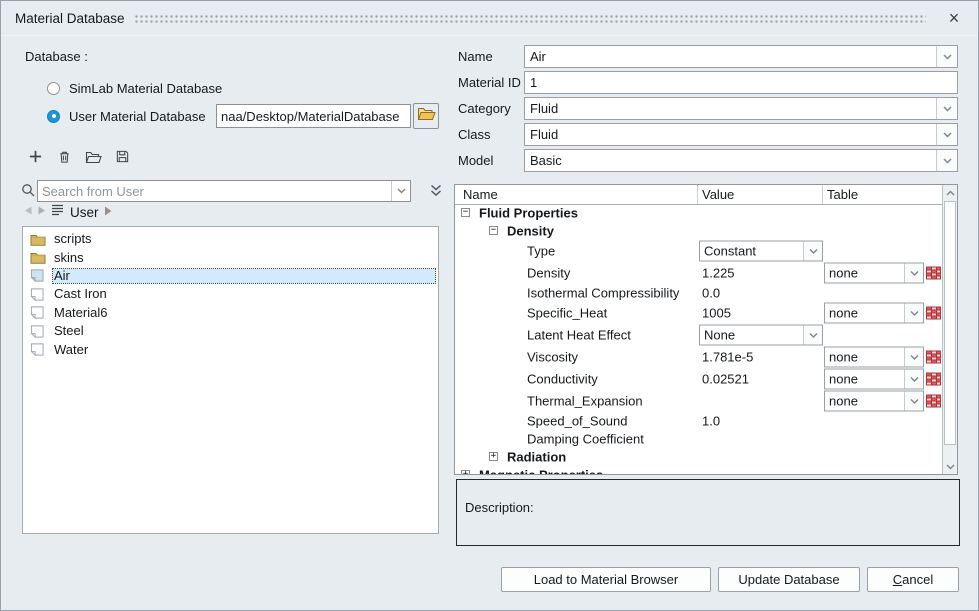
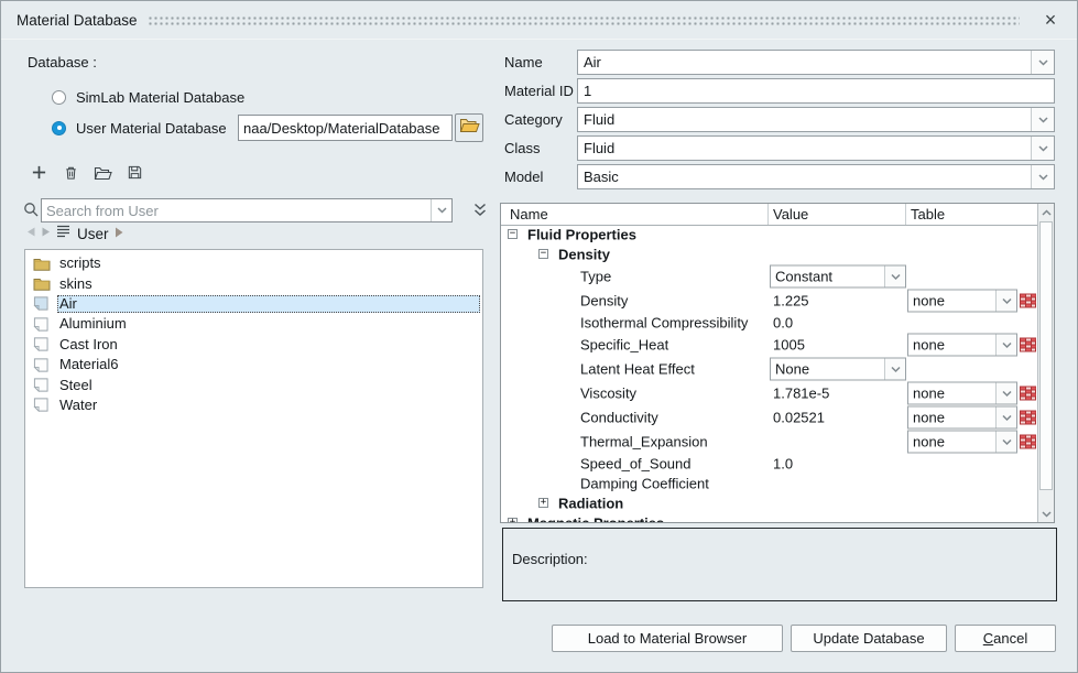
  Material Database
  ×
  Database :
  SimLab Material Database
  User Material Database
  naa/Desktop/MaterialDatabase
  Search from User
  User
  scripts
  skins
  Air
+ Aluminium
  Cast Iron
  Material6
  Steel
  Water
  Name
  Air
  Material ID
  1
  Category
  Fluid
  Class
  Fluid
  Model
  Basic
  Name
  Value
  Table
  −
  Fluid Properties
  −
  Density
  Type
  Constant
  Density
  1.225
  none
  Isothermal Compressibility
  0.0
  Specific_Heat
  1005
  none
  Latent Heat Effect
  None
  Viscosity
  1.781e-5
  none
  Conductivity
  0.02521
  none
  Thermal_Expansion
  none
  Speed_of_Sound
  1.0
  Damping Coefficient
  +
  Radiation
  Description:
  Load to Material Browser
  Update Database
  C
  ancel
